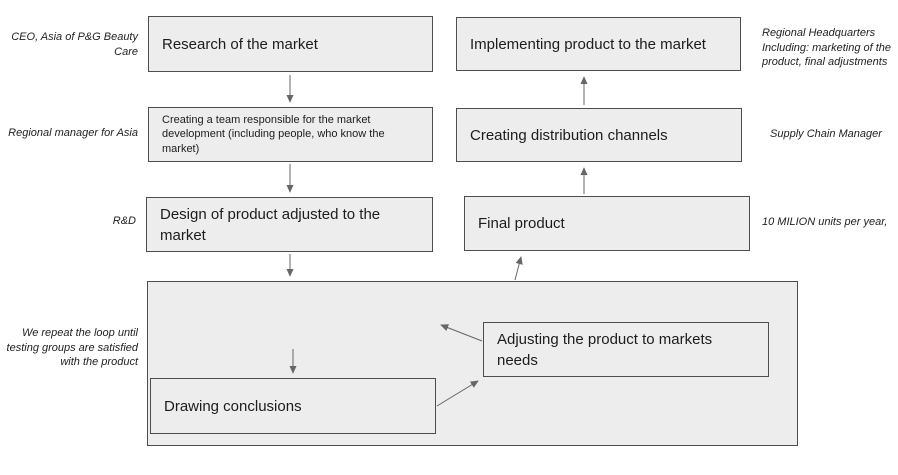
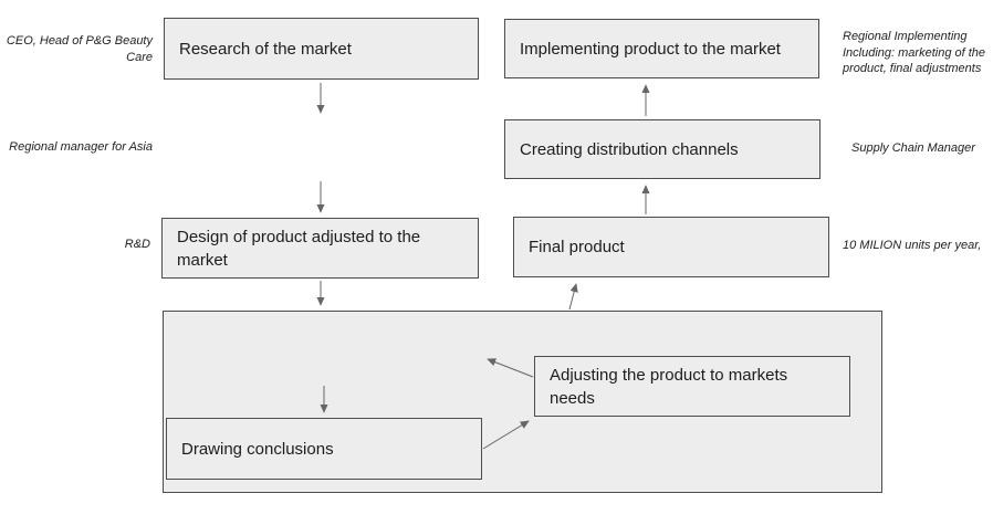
  Research of the market
- Creating a team responsible for the market development (including people, who know the market)
  Design of product adjusted to the market
  Drawing conclusions
  Adjusting the product to markets needs
  Implementing product to the market
  Creating distribution channels
  Final product
- CEO, Asia of P&G Beauty Care
+ CEO, Head of P&G Beauty Care
  Regional manager for Asia
  R&D
- We repeat the loop until testing groups are satisfied with the product
- Regional Headquarters Including: marketing of the product, final adjustments
+ Regional Implementing Including: marketing of the product, final adjustments
  Supply Chain Manager
  10 MILION units per year,
